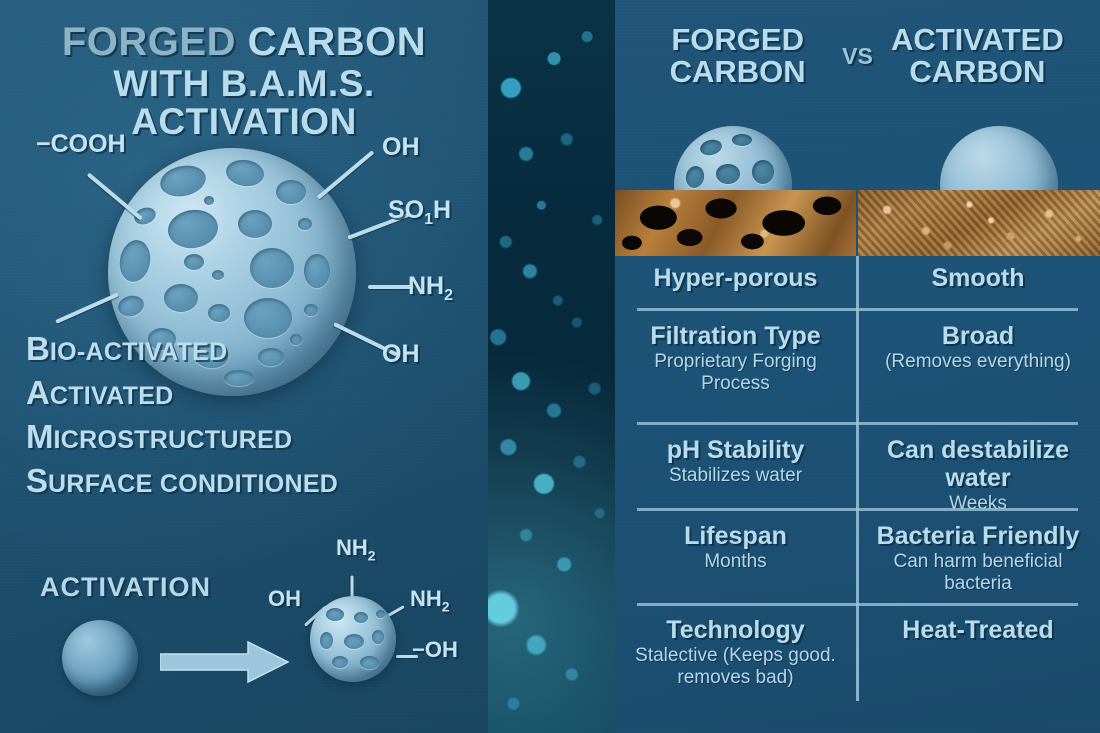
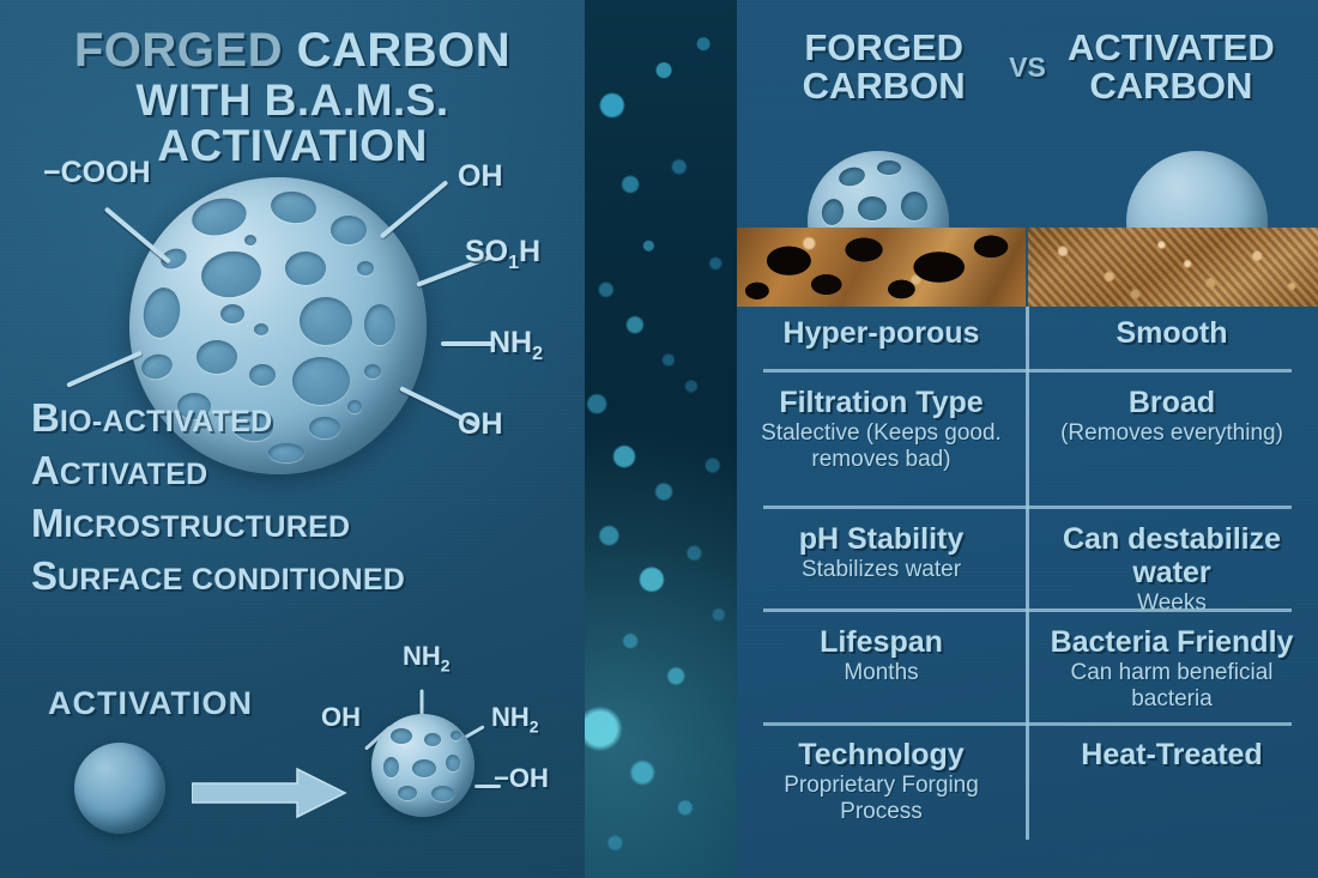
  FORGED CARBON
  WITH B.A.M.S. ACTIVATION
  −COOH
  OH
  SO1H
  NH2
  OH
  BIO-ACTIVATED
  ACTIVATED
  MICROSTRUCTURED
  SURFACE CONDITIONED
  ACTIVATION
  OH
  NH2
  NH2
  −OH
  FORGED CARBON
  VS
  ACTIVATED CARBON
  Hyper-porous
  Smooth
  Filtration Type
- Proprietary Forging Process
+ Stalective (Keeps good. removes bad)
  Broad
  (Removes everything)
  pH Stability
  Stabilizes water
  Can destabilize water
  Weeks
  Lifespan
  Months
  Bacteria Friendly
  Can harm beneficial bacteria
  Technology
- Stalective (Keeps good. removes bad)
+ Proprietary Forging Process
  Heat-Treated
